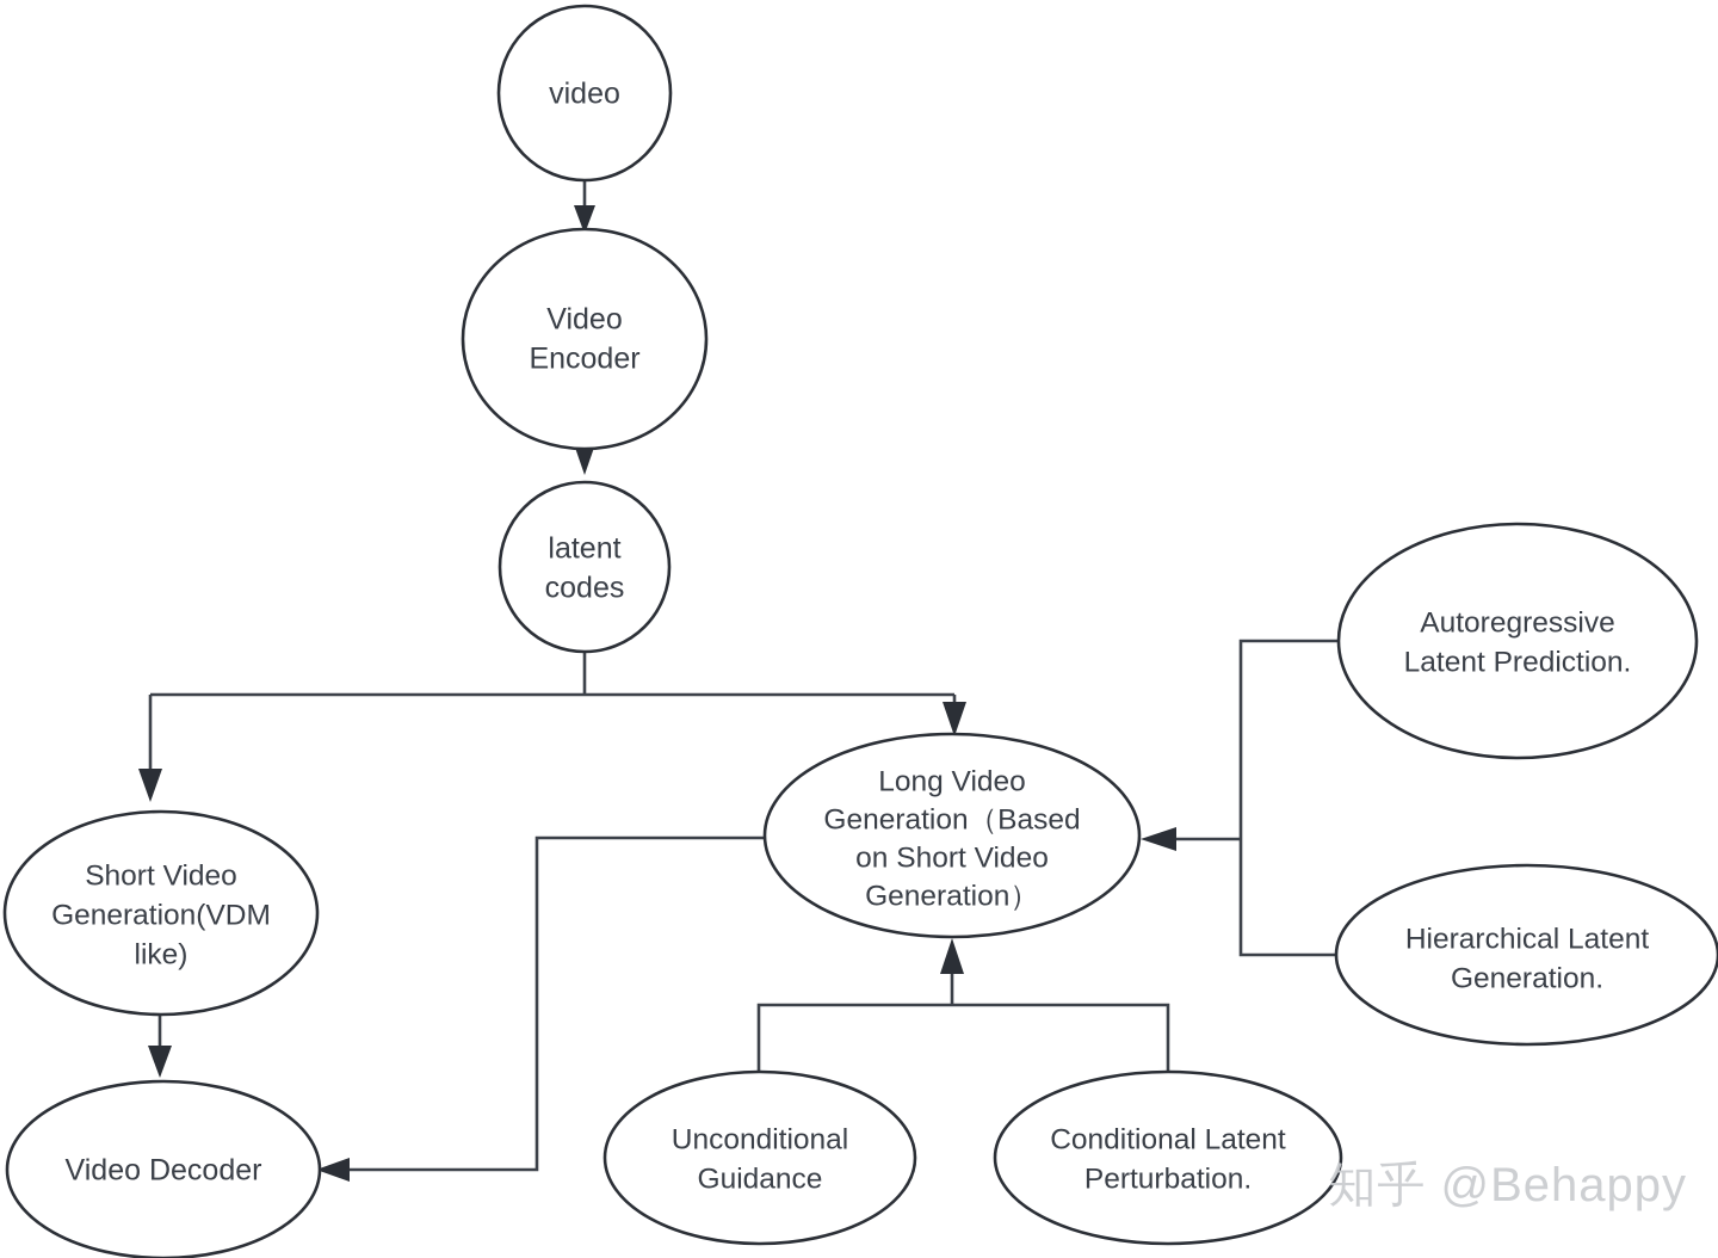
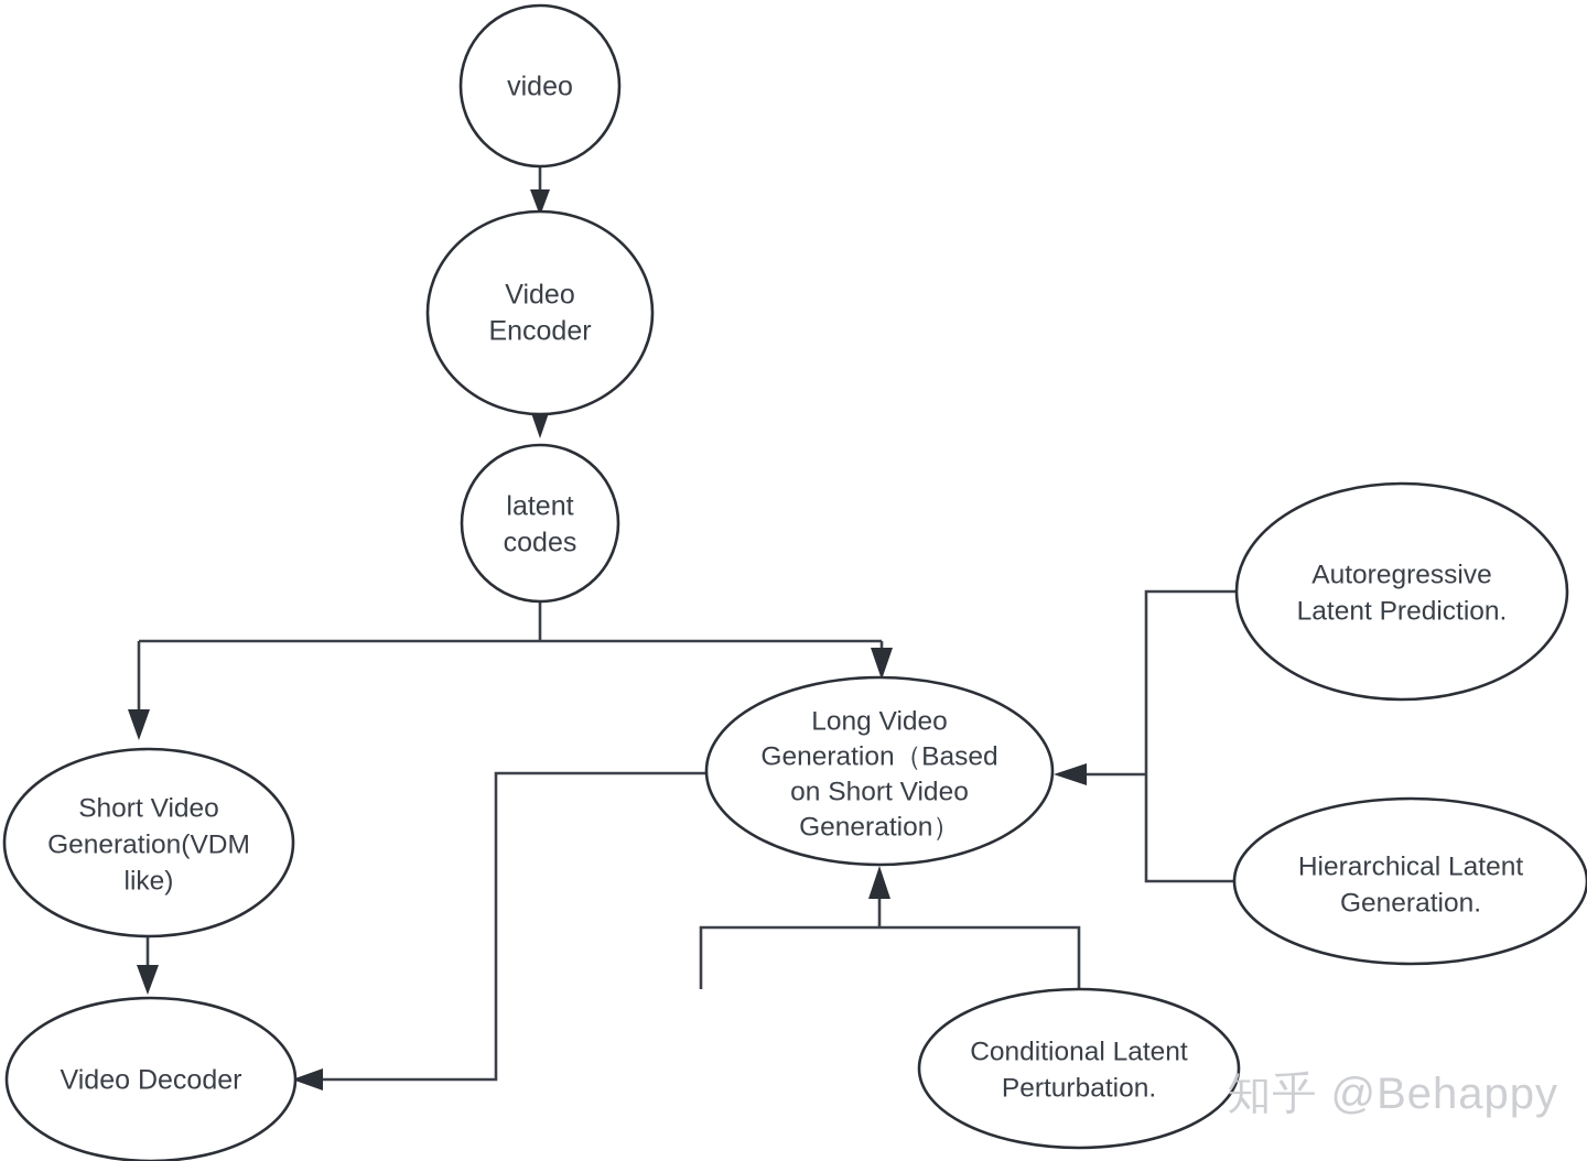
  video
  Video
  Encoder
  latent
  codes
  Short Video
  Generation(VDM
  like)
  Long Video
  Generation（Based
  on Short Video
  Generation）
  Video Decoder
- Unconditional
- Guidance
  Conditional Latent
  Perturbation.
  Autoregressive
  Latent Prediction.
  Hierarchical Latent
  Generation.
  知乎 @Behappy
